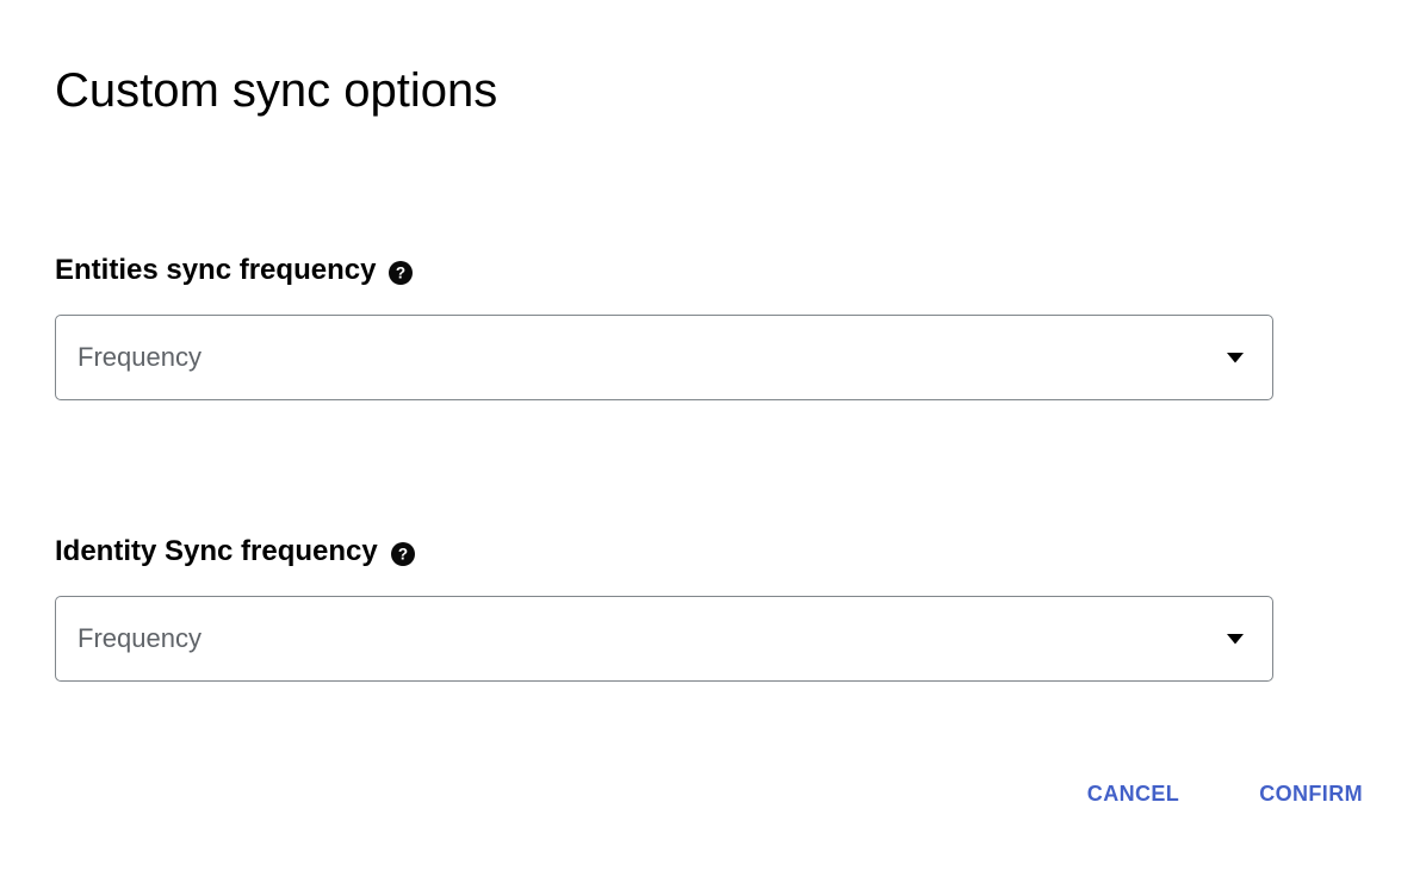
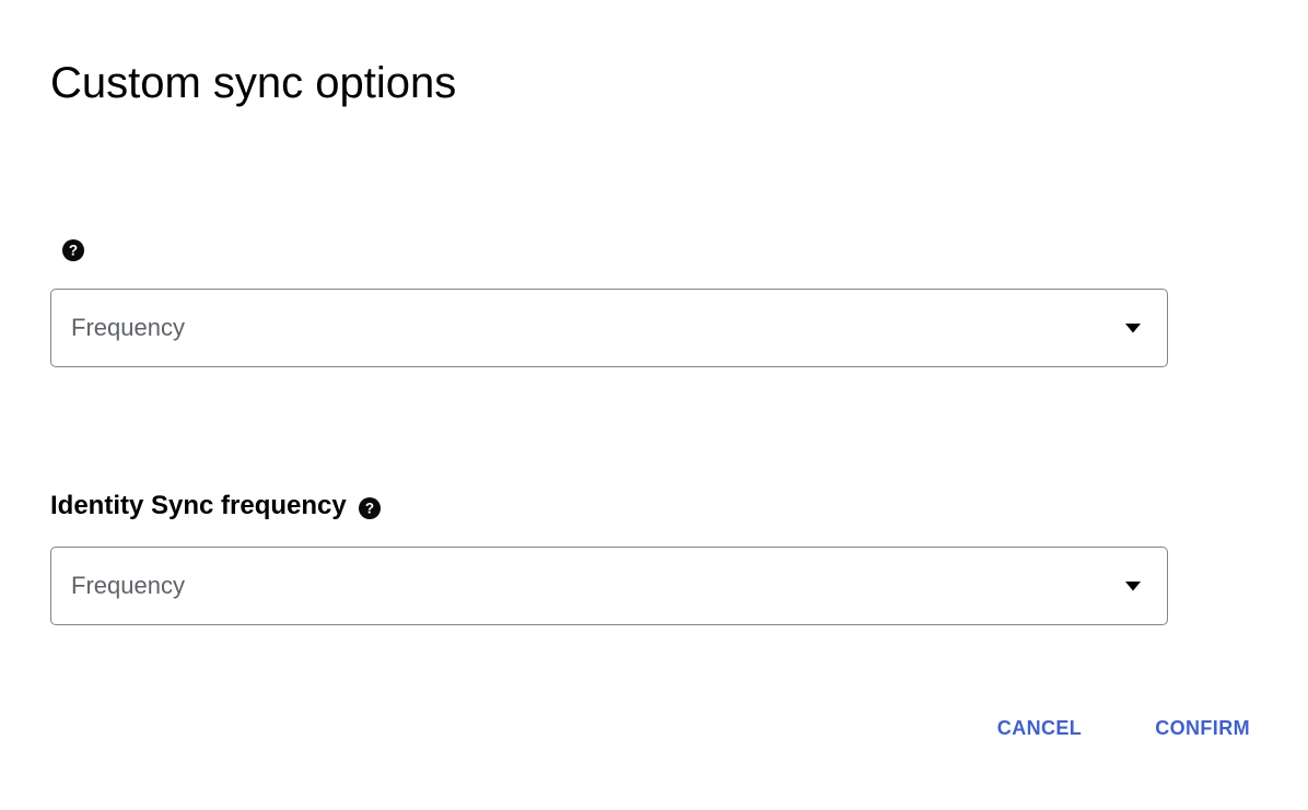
  Custom sync options
- Entities sync frequency
  ?
  Frequency
  Identity Sync frequency
  ?
  Frequency
  CANCEL
  CONFIRM
